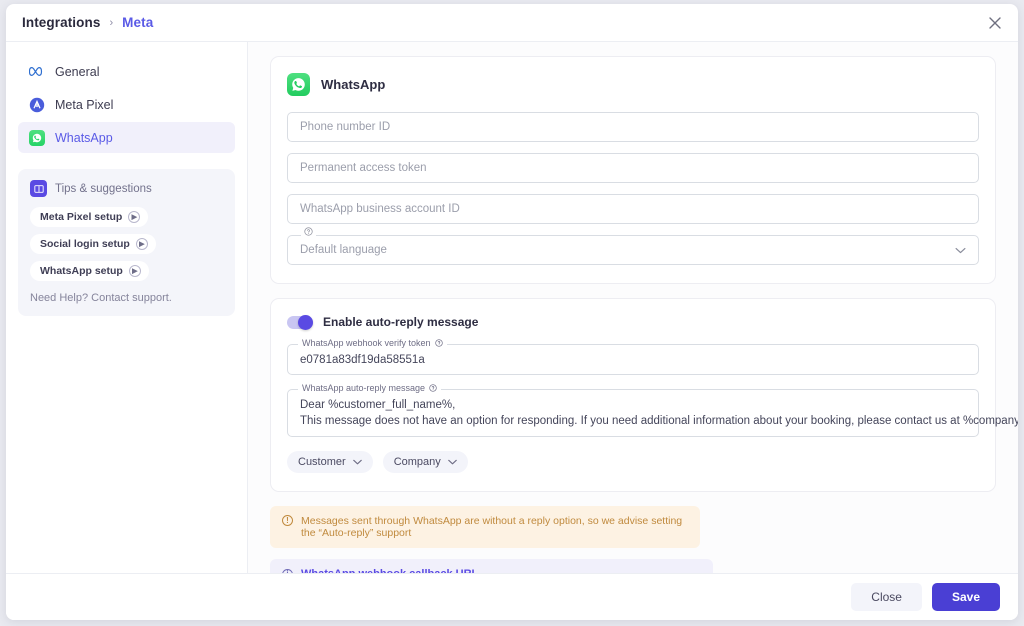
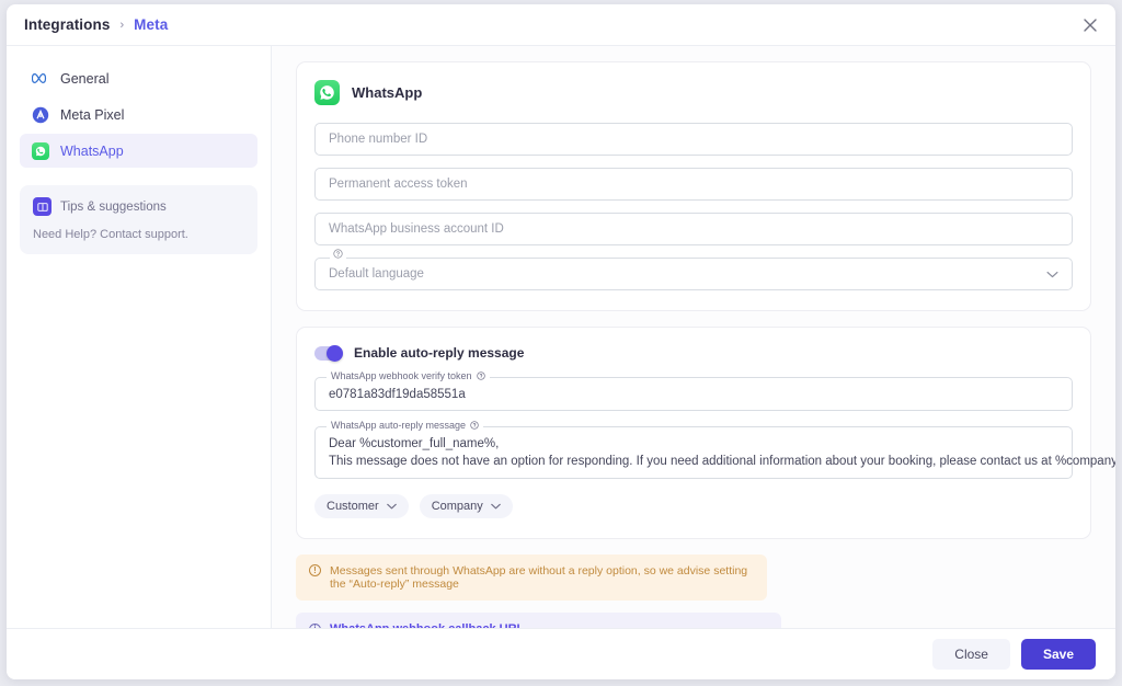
  Integrations
  ›
  Meta
  General
  Meta Pixel
  WhatsApp
  Tips & suggestions
- Meta Pixel setup
- Social login setup
- WhatsApp setup
  Need Help? Contact support.
  WhatsApp
  Phone number ID
  Permanent access token
  WhatsApp business account ID
  Default language
  Enable auto-reply message
  WhatsApp webhook verify token
  e0781a83df19da58551a
  WhatsApp auto-reply message
  Dear %customer_full_name%,
  This message does not have an option for responding. If you need additional information about your booking, please contact us at %company
  Customer
  Company
  !
- Messages sent through WhatsApp are without a reply option, so we advise setting the “Auto-reply” support
+ Messages sent through WhatsApp are without a reply option, so we advise setting the “Auto-reply” message
  Close
  Save
